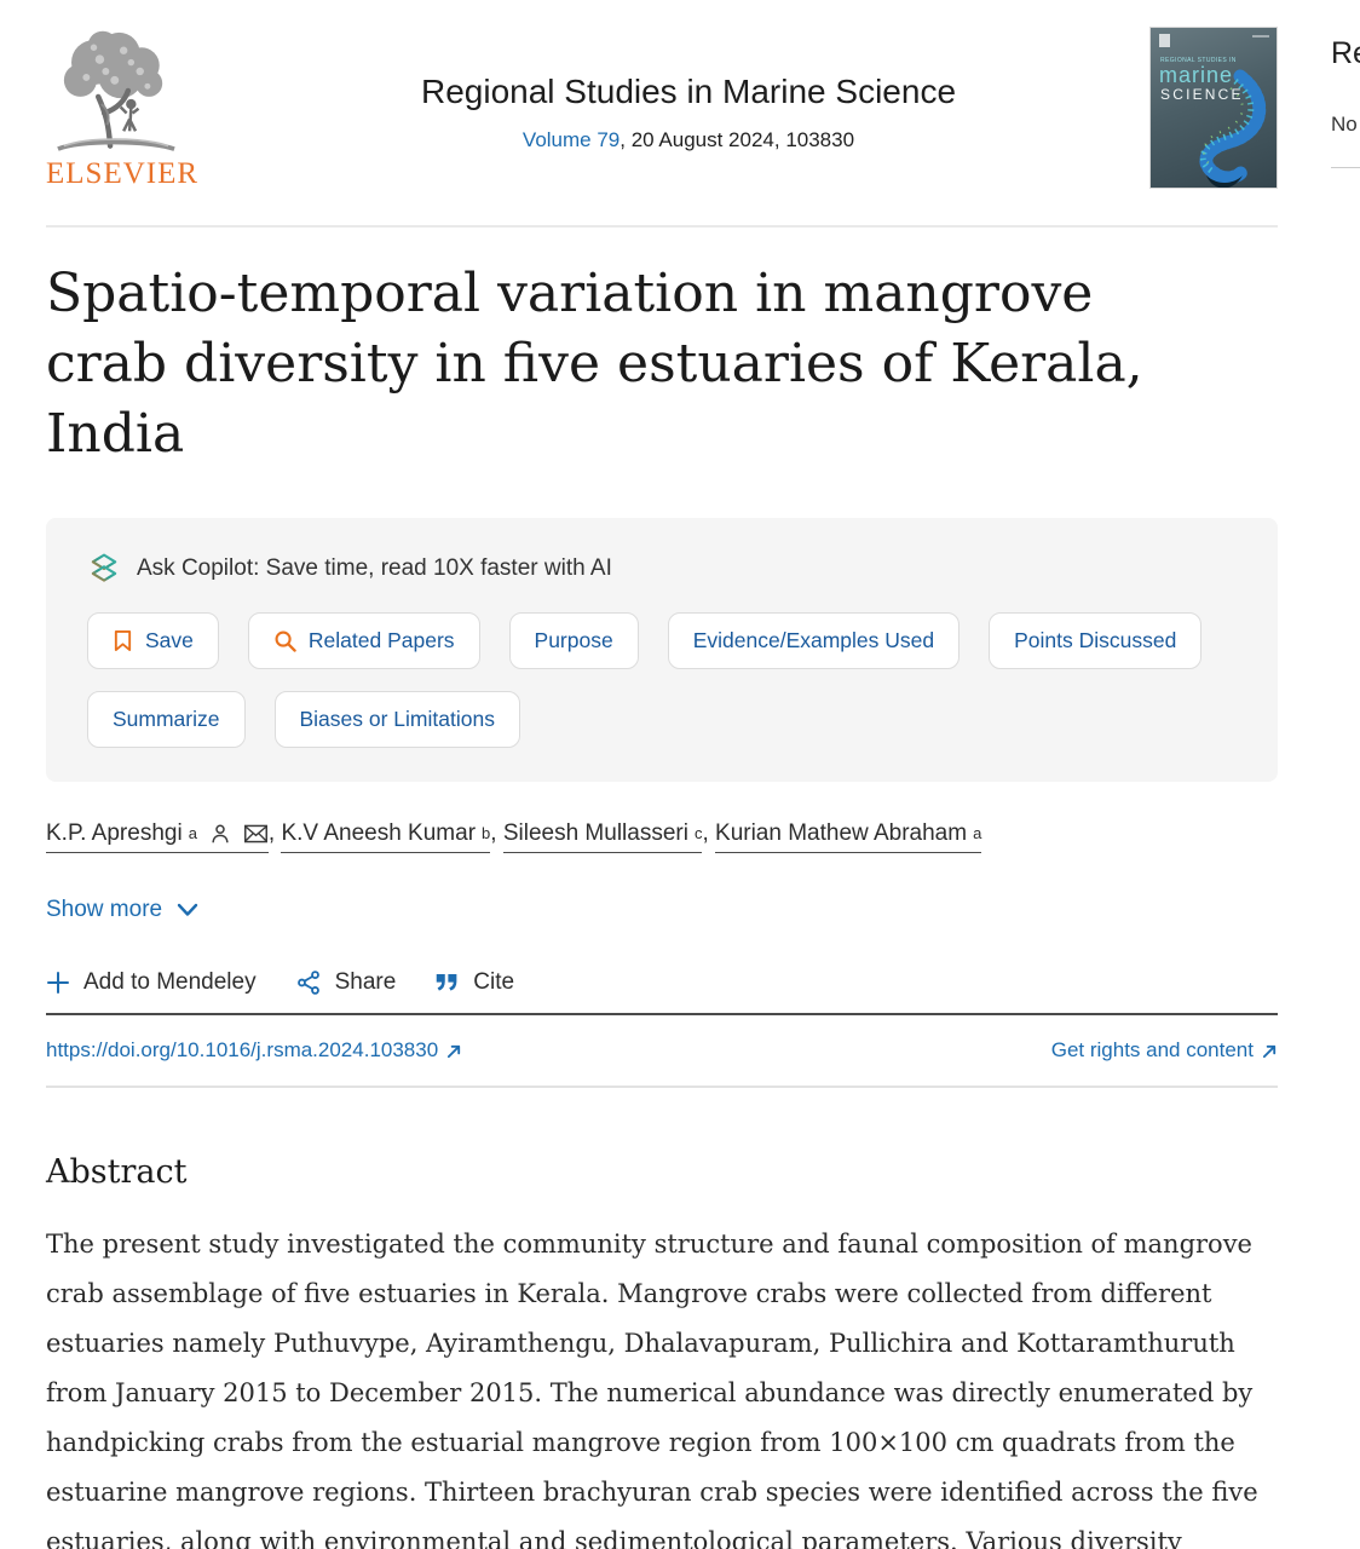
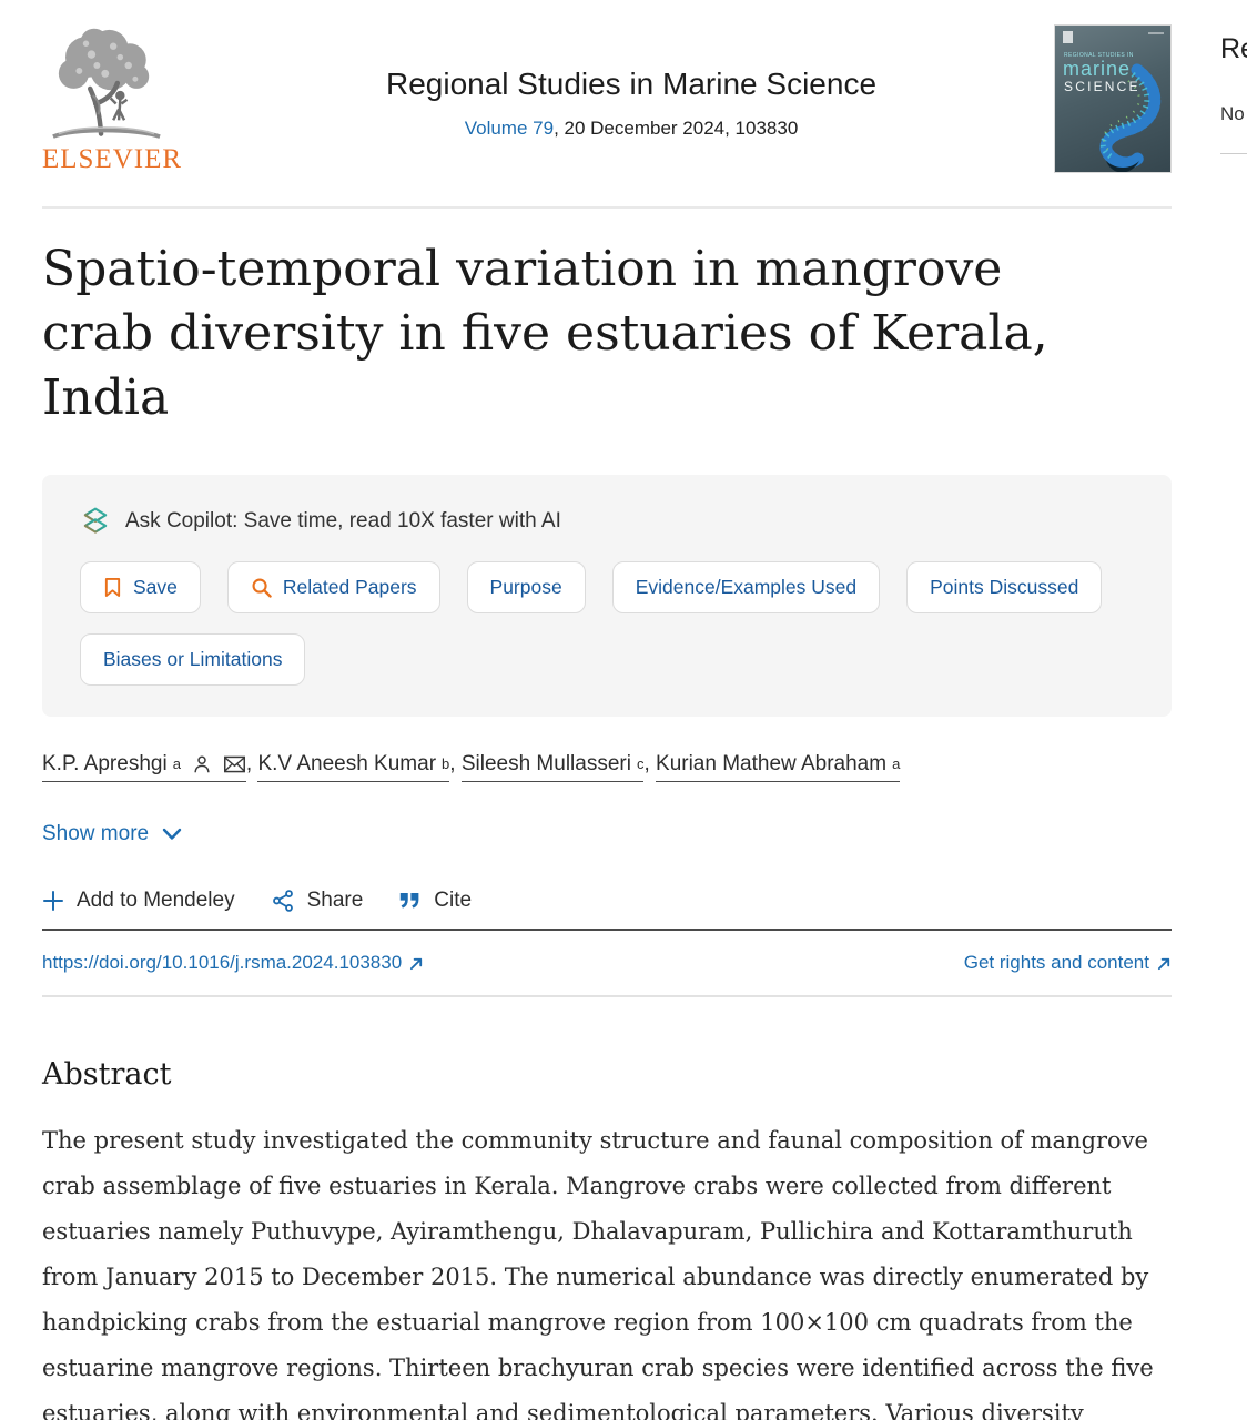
  ELSEVIER
  Regional Studies in Marine Science
- Volume 79, 20 August 2024, 103830
+ Volume 79, 20 December 2024, 103830
  marine
  SCIENCE
  Spatio-temporal variation in mangrove crab diversity in five estuaries of Kerala, India
  Ask Copilot: Save time, read 10X faster with AI
  Save
  Related Papers
  Purpose
  Evidence/Examples Used
  Points Discussed
- Summarize
  Biases or Limitations
  K.P. Apreshgi
  a
  ,
  K.V Aneesh Kumar
  b
  ,
  Sileesh Mullasseri
  c
  ,
  Kurian Mathew Abraham
  a
  Show more
  Add to Mendeley
  Share
  Cite
  https://doi.org/10.1016/j.rsma.2024.103830
  Get rights and content
  Abstract
  The present study investigated the community structure and faunal composition of mangrove crab assemblage of five estuaries in Kerala. Mangrove crabs were collected from different estuaries namely Puthuvype, Ayiramthengu, Dhalavapuram, Pullichira and Kottaramthuruth from January 2015 to December 2015. The numerical abundance was directly enumerated by handpicking crabs from the estuarial mangrove region from 100×100 cm quadrats from the estuarine mangrove regions. Thirteen brachyuran crab species were identified across the five estuaries, along with environmental and sedimentological parameters. Various diversity
  No
